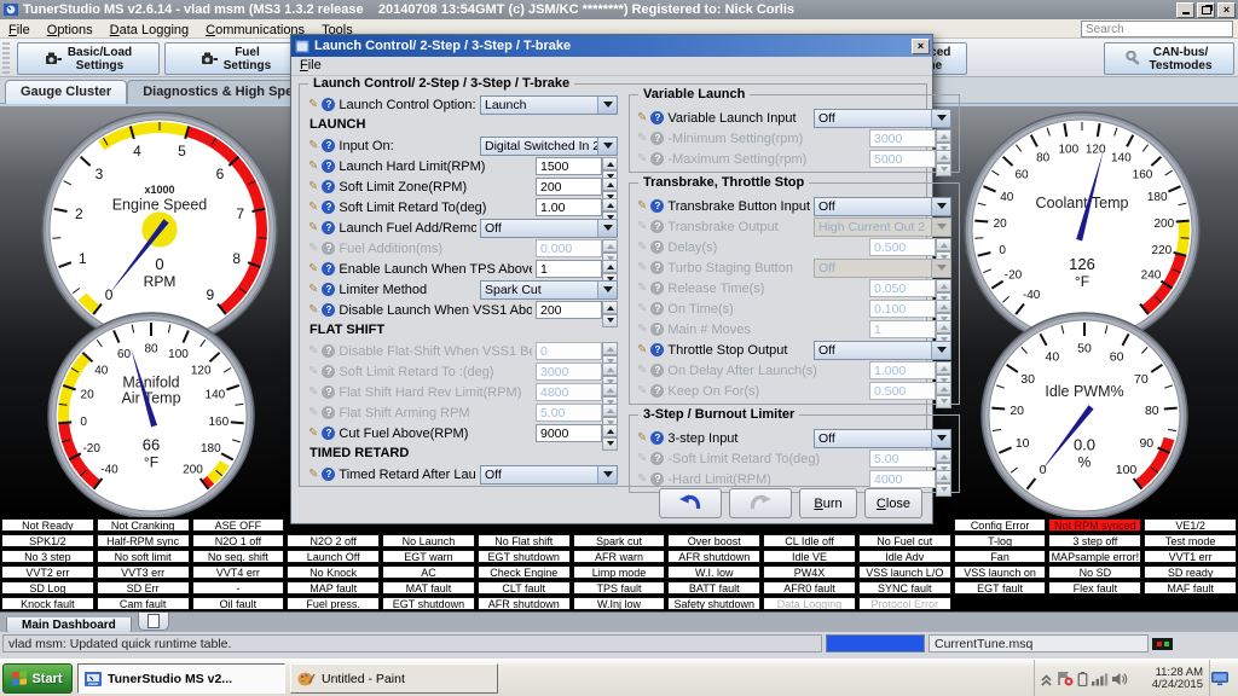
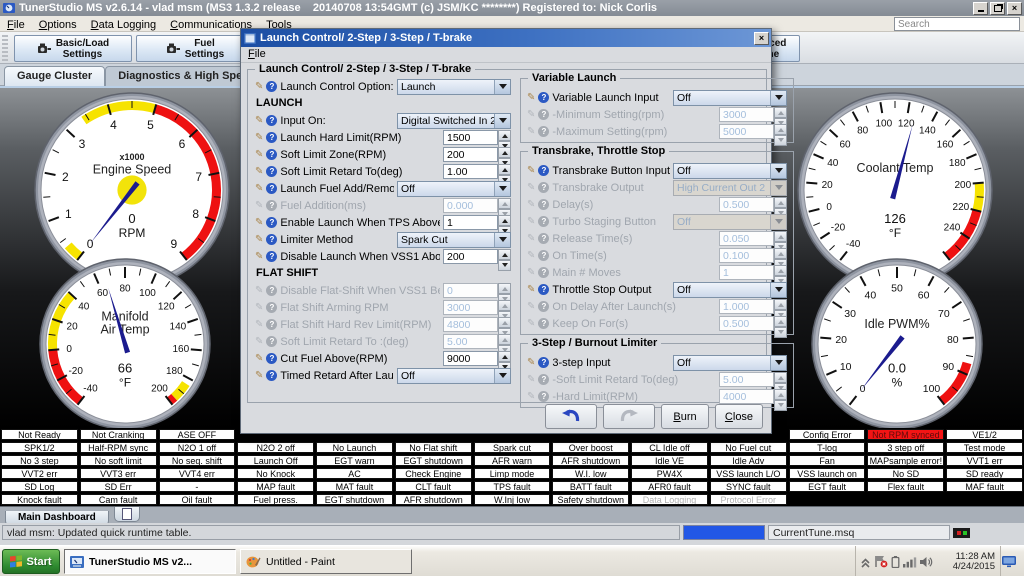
  TunerStudio MS v2.6.14 - vlad msm (MS3 1.3.2 release 20140708 13:54GMT (c) JSM/KC ********) Registered to: Nick Corlis
  ×
  File Options Data Logging Communications Tools
  Search
  Basic/Load
  Settings
  Fuel
  Settings
- CAN-bus/
- Testmodes
  Gauge Cluster Diagnostics & High Sp
  0
  1
  2
  3
  4
  5
  6
  7
  8
  9
  x1000
  Engine Speed
  0
  RPM
  -40
  -20
  0
  20
  40
  60
  80
  100
  120
  140
  160
  180
  200
  Manifold
  Airemp
  66
  °F
  -40
  -20
  0
  20
  40
  60
  80
  100
  120
  140
  160
  180
  200
  220
  240
  Coolant Temp
  126
  °F
  0
  10
  20
  30
  40
  50
  60
  70
  80
  90
  100
  Idle PWM%
  0.0
  %
  Not Ready
  Not Cranking
  ASE OFF
  Config Error
  Not RPM synced
  VE1/2
  SPK1/2
  Half-RPM sync
  N2O 1 off
  N2O 2 off
  No Launch
  No Flat shift
  Spark cut
  Over boost
  CL Idle off
  No Fuel cut
  T-log
  3 step off
  Test mode
  No 3 step
  No soft limit
  No seq. shift
  Launch Off
  EGT warn
  EGT shutdown
  AFR warn
  AFR shutdown
  Idle VE
  Idle Adv
  Fan
  MAPsample error!
  VVT1 err
  VVT2 err
  VVT3 err
  VVT4 err
  No Knock
  AC
  Check Engine
  Limp mode
  W.I. low
  PW4X
  VSS launch L/O
  VSS launch on
  No SD
  SD ready
  SD Log
  SD Err
  -
  MAP fault
  MAT fault
  CLT fault
  TPS fault
  BATT fault
  AFR0 fault
  SYNC fault
  EGT fault
  Flex fault
  MAF fault
  Knock fault
  Cam fault
  Oil fault
  Fuel press.
  EGT shutdown
  AFR shutdown
  W.Inj low
  Safety shutdown
  Data Logging
  Protocol Error
  Main Dashboard
  vlad msm: Updated quick runtime table.
  CurrentTune.msq
  Start
  TunerStudio MS v2...
  Untitled - Paint
  11:28 AM
  4/24/2015
  Launch Control/ 2-Step / 3-Step / T-brake
  ×
  File
  Launch Control/ 2-Step / 3-Step / T-brake
  ✎
  ?
  Launch Control Option:
  Launch
  LAUNCH
  ✎
  ?
  Input On:
  Digital Switched In
  ✎
  ?
  Launch Hard Limit(RPM)
  1500
  ✎
  ?
  Soft Limit Zone(RPM)
  200
  ✎
  ?
  Soft Limit Retard To(deg)
  1.00
  ✎
  ?
  Launch Fuel Add/Remo
  Off
  ✎
  ?
  Fuel Addition(ms)
  0.000
  ✎
  ?
  Enable Launch When TPS Abov
  1
  ✎
  ?
  Limiter Method
  Spark Cut
  ✎
  ?
  Disable Launch When VSS1 Abo
  200
  FLAT SHIFT
  ✎
  ?
  Disable Flat-Shift When VSS1 B
  0
  ✎
  ?
- Soft Limit Retard To :(deg)
+ Flat Shift Arming RPM
  3000
  ✎
  ?
  Flat Shift Hard Rev Limit(RPM)
  4800
  ✎
  ?
- Flat Shift Arming RPM
+ Soft Limit Retard To :(deg)
  5.00
  ✎
  ?
  Cut Fuel Above(RPM)
  9000
- TIMED RETARD
  ✎
  ?
  Timed Retard After Lau
  Off
  Variable Launch
  ✎
  ?
  Variable Launch Input
  Off
  ✎
  ?
  -Minimum Setting(rpm)
  3000
  ✎
  ?
  -Maximum Setting(rpm)
  5000
  Transbrake, Throttle Stop
  ✎
  ?
  Transbrake Button Input
  Off
  ✎
  ?
  Transbrake Output
  High Current Out 2
  ✎
  ?
  Delay(s)
  0.500
  ✎
  ?
  Turbo Staging Button
  Off
  ✎
  ?
  Release Time(s)
  0.050
  ✎
  ?
  On Time(s)
  0.100
  ✎
  ?
  Main # Moves
  1
  ✎
  ?
  Throttle Stop Output
  Off
  ✎
  ?
  On Delay After Launch(s)
  1.000
  ✎
  ?
  Keep On For(s)
  0.500
  3-Step / Burnout Limiter
  ✎
  ?
  3-step Input
  Off
  ✎
  ?
  -Soft Limit Retard To(deg)
  5.00
  ✎
  ?
  -Hard Limit(RPM)
  4000
  Burn
  Close
